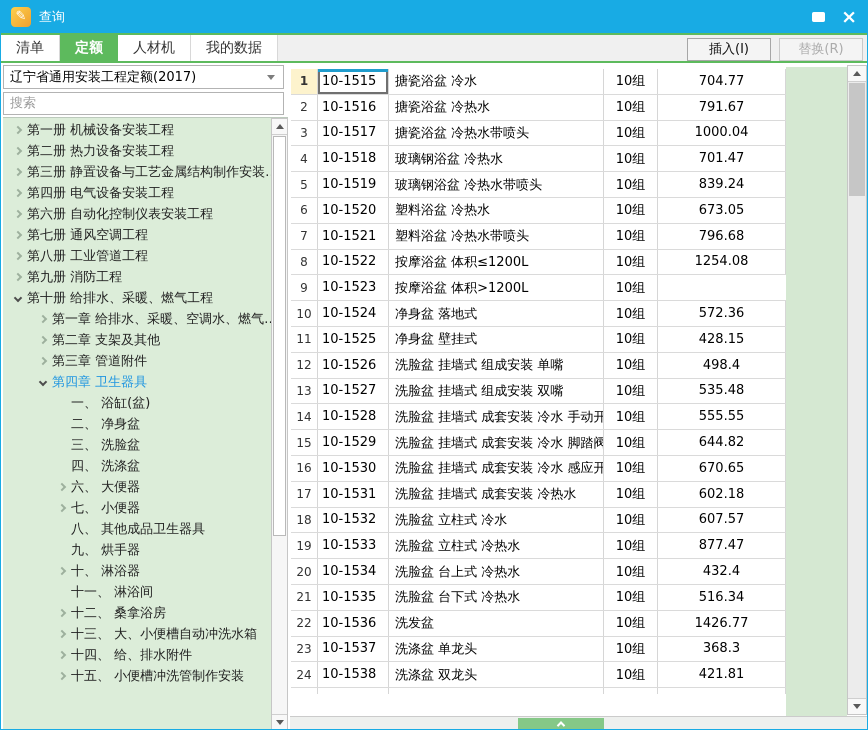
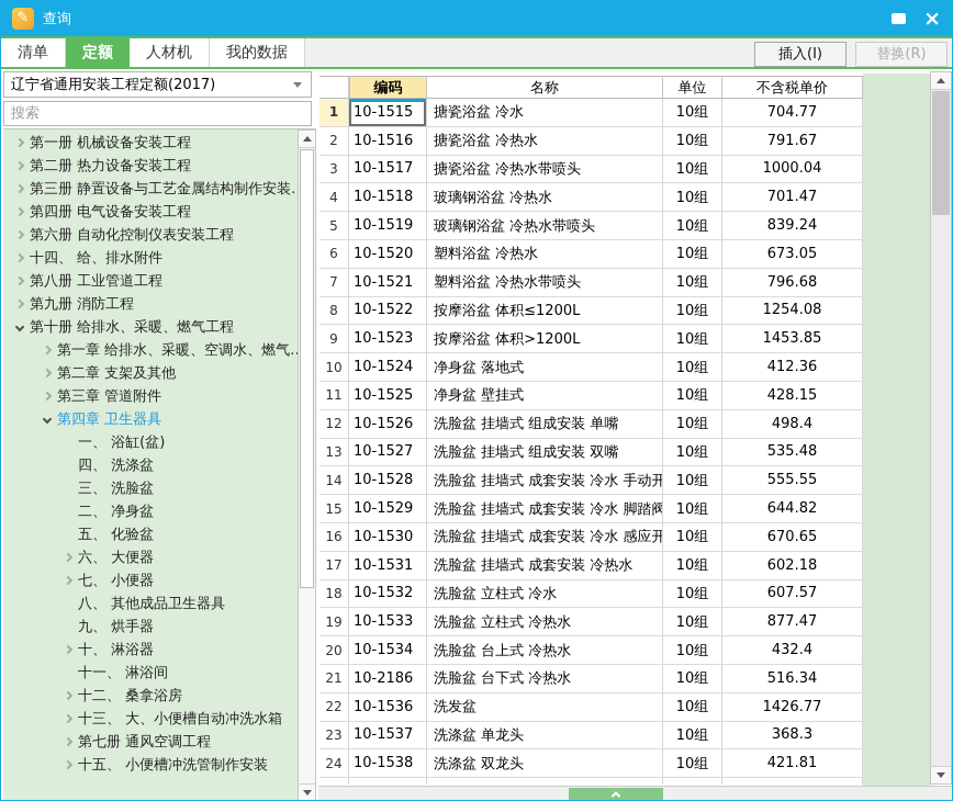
  ✎
  查询
  ×
  清单
  定额
  人材机
  我的数据
  插入(I)
  替换(R)
  辽宁省通用安装工程定额(2017)
  搜索
  第一册 机械设备安装工程
  第二册 热力设备安装工程
  第三册 静置设备与工艺金属结构制作安装
  第四册 电气设备安装工程
  第六册 自动化控制仪表安装工程
- 第七册 通风空调工程
+ 十四、 给、排水附件
  第八册 工业管道工程
  第九册 消防工程
  第十册 给排水、采暖、燃气工程
  第一章 给排水、采暖、空调水、燃气
  第二章 支架及其他
  第三章 管道附件
  第四章 卫生器具
  一、 浴缸(盆)
- 二、 净身盆
+ 四、 洗涤盆
  三、 洗脸盆
- 四、 洗涤盆
+ 二、 净身盆
+ 五、 化验盆
  六、 大便器
  七、 小便器
  八、 其他成品卫生器具
  九、 烘手器
  十、 淋浴器
  十一、 淋浴间
  十二、 桑拿浴房
  十三、 大、小便槽自动冲洗水箱
- 十四、 给、排水附件
+ 第七册 通风空调工程
  十五、 小便槽冲洗管制作安装
+ 编码
+ 名称
+ 单位
+ 不含税单价
  1
  10-1515
  搪瓷浴盆 冷水
  10组
  704.77
  2
  10-1516
  搪瓷浴盆 冷热水
  10组
  791.67
  3
  10-1517
  搪瓷浴盆 冷热水带喷头
  10组
  1000.04
  4
  10-1518
  玻璃钢浴盆 冷热水
  10组
  701.47
  5
  10-1519
  玻璃钢浴盆 冷热水带喷头
  10组
  839.24
  6
  10-1520
  塑料浴盆 冷热水
  10组
  673.05
  7
  10-1521
  塑料浴盆 冷热水带喷头
  10组
  796.68
  8
  10-1522
  按摩浴盆 体积≤1200L
  10组
  1254.08
  9
  10-1523
  按摩浴盆 体积>1200L
  10组
+ 1453.85
  10
  10-1524
  净身盆 落地式
  10组
- 572.36
+ 412.36
  11
  10-1525
  净身盆 壁挂式
  10组
  428.15
  12
  10-1526
  洗脸盆 挂墙式 组成安装 单嘴
  10组
  498.4
  13
  10-1527
  洗脸盆 挂墙式 组成安装 双嘴
  10组
  535.48
  14
  10-1528
  洗脸盆 挂墙式 成套安装 冷水 手动开
  10组
  555.55
  15
  10-1529
  洗脸盆 挂墙式 成套安装 冷水 脚踏阀
  10组
  644.82
  16
  10-1530
  洗脸盆 挂墙式 成套安装 冷水 感应开
  10组
  670.65
  17
  10-1531
  洗脸盆 挂墙式 成套安装 冷热水
  10组
  602.18
  18
  10-1532
  洗脸盆 立柱式 冷水
  10组
  607.57
  19
  10-1533
  洗脸盆 立柱式 冷热水
  10组
  877.47
  20
  10-1534
  洗脸盆 台上式 冷热水
  10组
  432.4
  21
- 10-1535
+ 10-2186
  洗脸盆 台下式 冷热水
  10组
  516.34
  22
  10-1536
  洗发盆
  10组
  1426.77
  23
  10-1537
  洗涤盆 单龙头
  10组
  368.3
  24
  10-1538
  洗涤盆 双龙头
  10组
  421.81
